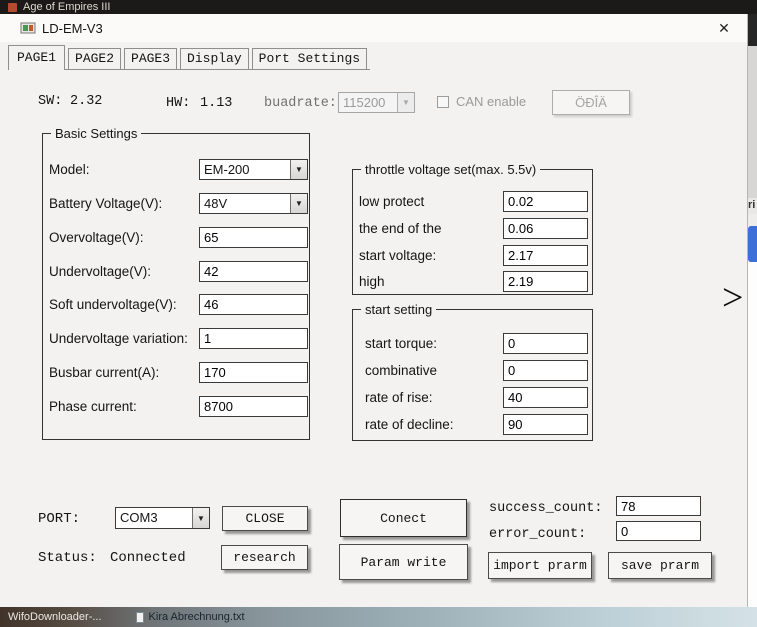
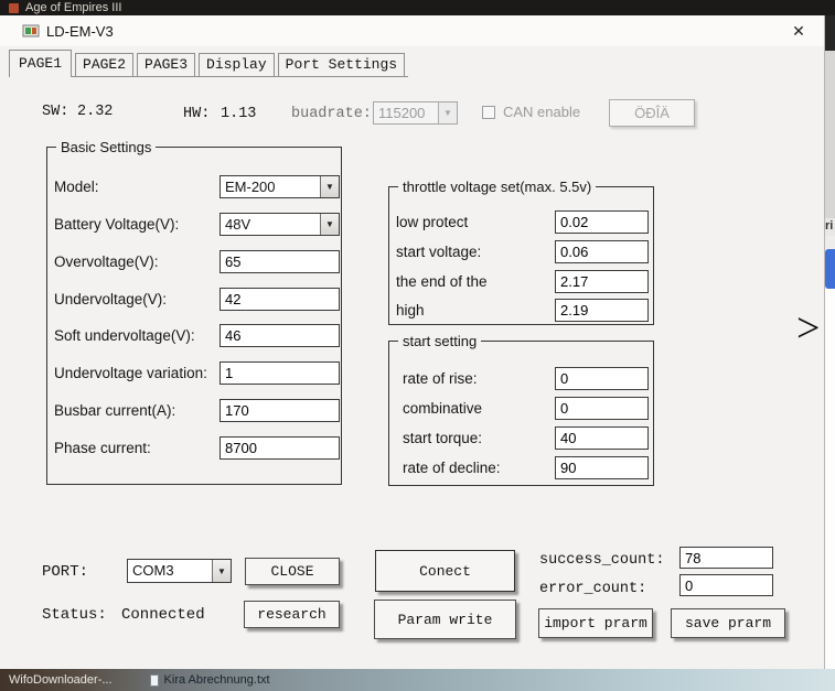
  Age of Empires III
  LD-EM-V3
  ✕
  PAGE1
  PAGE2
  PAGE3
  Display
  Port Settings
  SW:
  2.32
  HW:
  1.13
  buadrate:
  115200
  ▼
  CAN enable
  ÖÐÎÄ
  Basic Settings
  Model:
  EM-200
  ▼
  Battery Voltage(V):
  48V
  ▼
  Overvoltage(V):
  65
  Undervoltage(V):
  42
  Soft undervoltage(V):
  46
  Undervoltage variation:
  1
  Busbar current(A):
  170
  Phase current:
  8700
  throttle voltage set(max. 5.5v)
  low protect
  0.02
- the end of the
+ start voltage:
  0.06
- start voltage:
+ the end of the
  2.17
  high
  2.19
  start setting
- start torque:
+ rate of rise:
  0
  combinative
  0
- rate of rise:
+ start torque:
  40
  rate of decline:
  90
  PORT:
  COM3
  ▼
  CLOSE
  Status:
  Connected
  research
  Conect
  Param write
  success_count:
  78
  error_count:
  0
  import prarm
  save prarm
  ri
  >
  WifoDownloader-...
  Kira Abrechnung.txt
